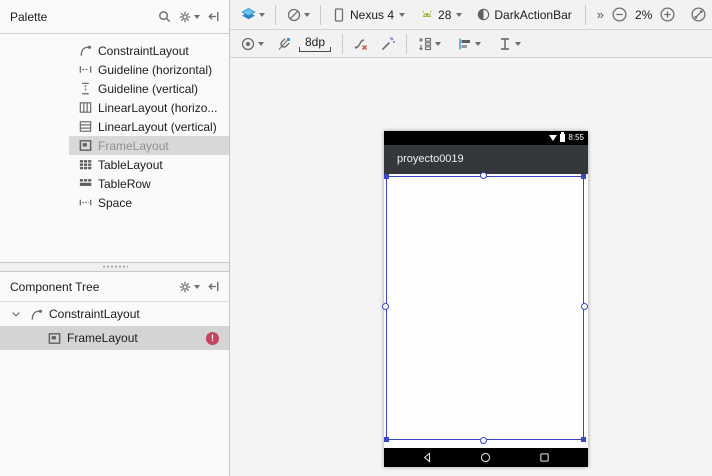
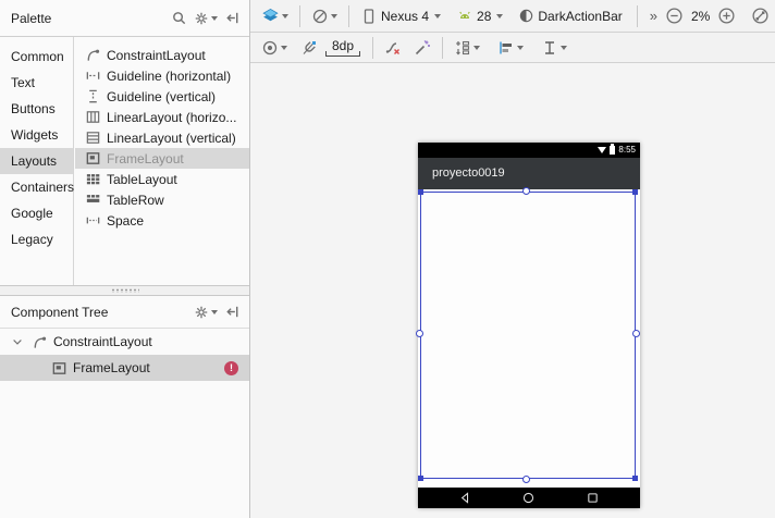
  Palette
+ Common
+ Text
+ Buttons
+ Widgets
+ Layouts
+ Containers
+ Google
+ Legacy
  ConstraintLayout
  Guideline (horizontal)
  Guideline (vertical)
  LinearLayout (horizo...
  LinearLayout (vertical)
  FrameLayout
  TableLayout
  TableRow
  Space
  Component Tree
  ConstraintLayout
  FrameLayout
  !
  Nexus 4
  28
  DarkActionBar
  »
  2%
  8dp
  8:55
  proyecto0019
